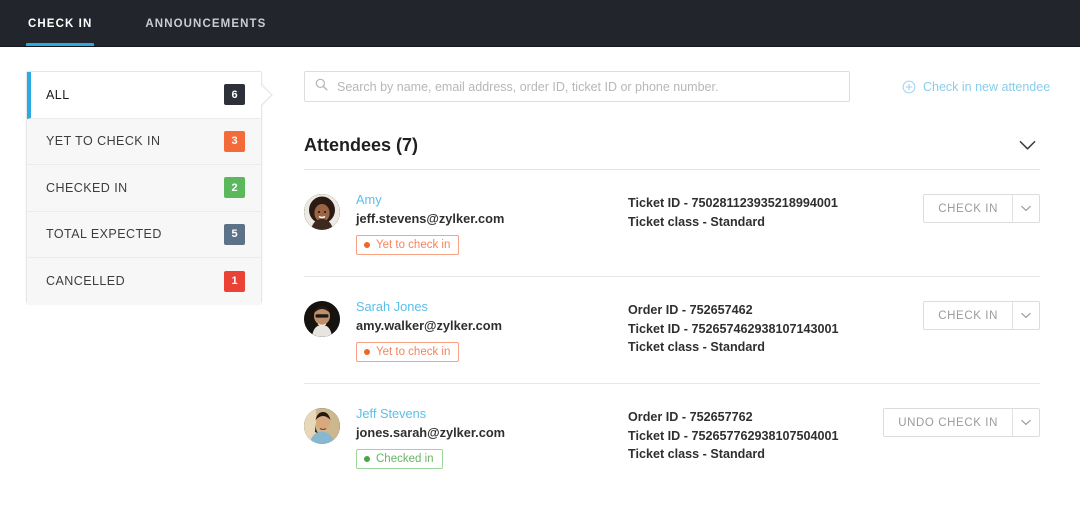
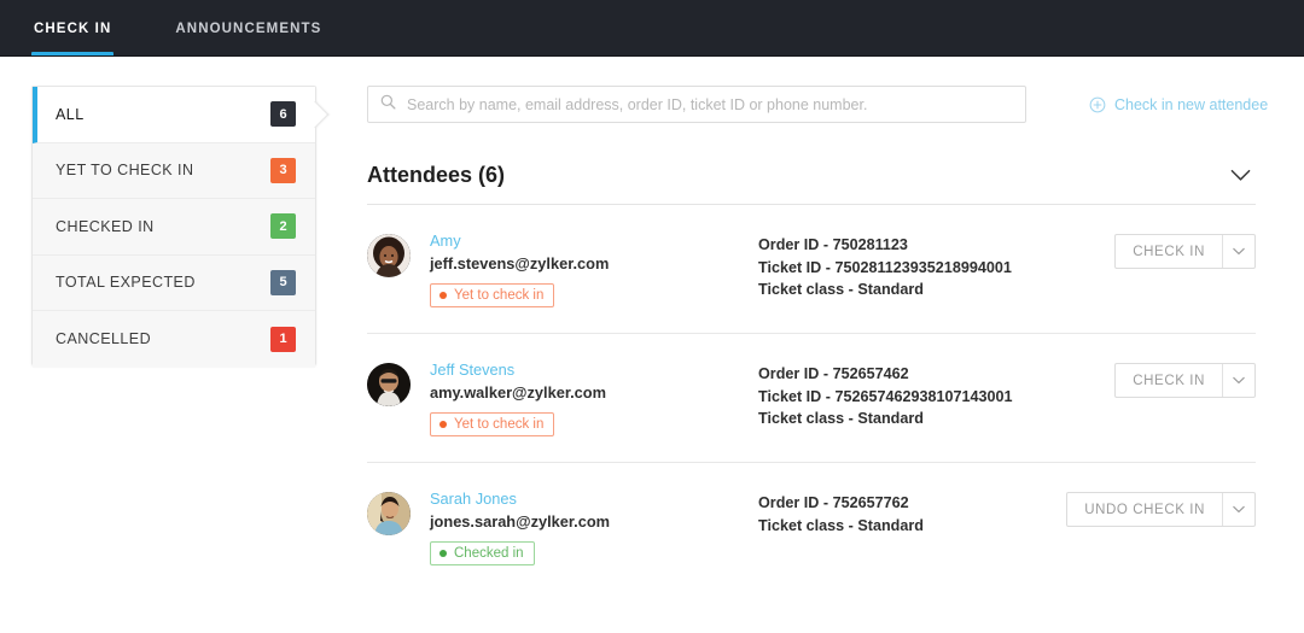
  CHECK IN
  ANNOUNCEMENTS
  ALL
  6
  YET TO CHECK IN
  3
  CHECKED IN
  2
  TOTAL EXPECTED
  5
  CANCELLED
  1
  Search by name, email address, order ID, ticket ID or phone number.
  Check in new attendee
- Attendees (7)
+ Attendees (6)
  Amy
  jeff.stevens@zylker.com
  Yet to check in
+ Order ID - 750281123
  Ticket ID - 750281123935218994001
  Ticket class - Standard
  CHECK IN
- Sarah Jones
+ Jeff Stevens
  amy.walker@zylker.com
  Yet to check in
  Order ID - 752657462
  Ticket ID - 752657462938107143001
  Ticket class - Standard
  CHECK IN
- Jeff Stevens
+ Sarah Jones
  jones.sarah@zylker.com
  Checked in
  Order ID - 752657762
- Ticket ID - 752657762938107504001
  Ticket class - Standard
  UNDO CHECK IN
